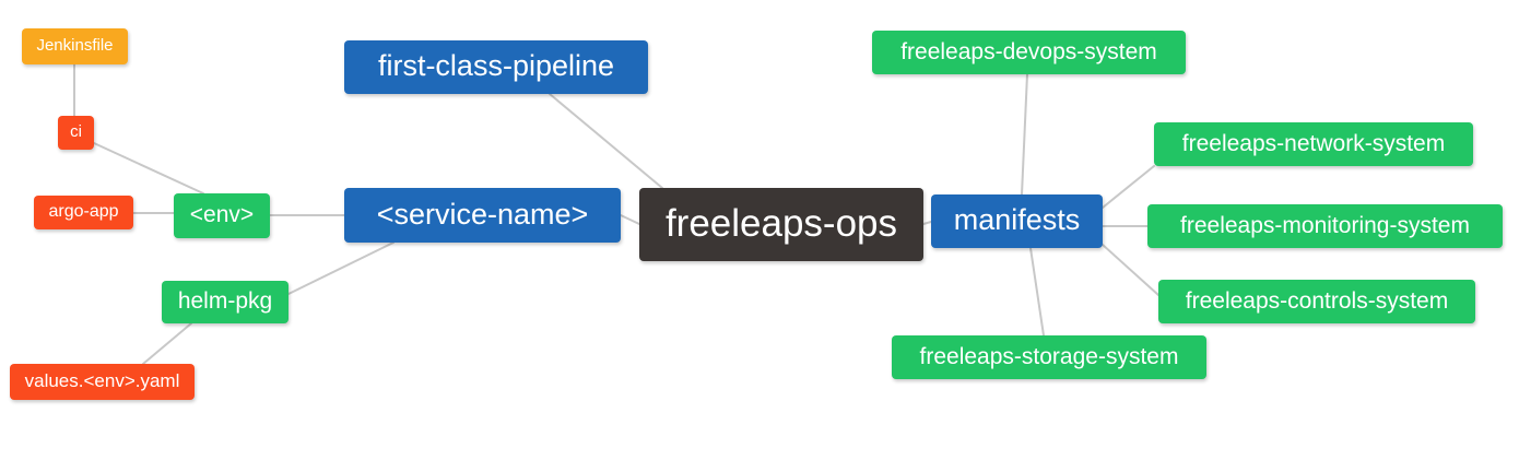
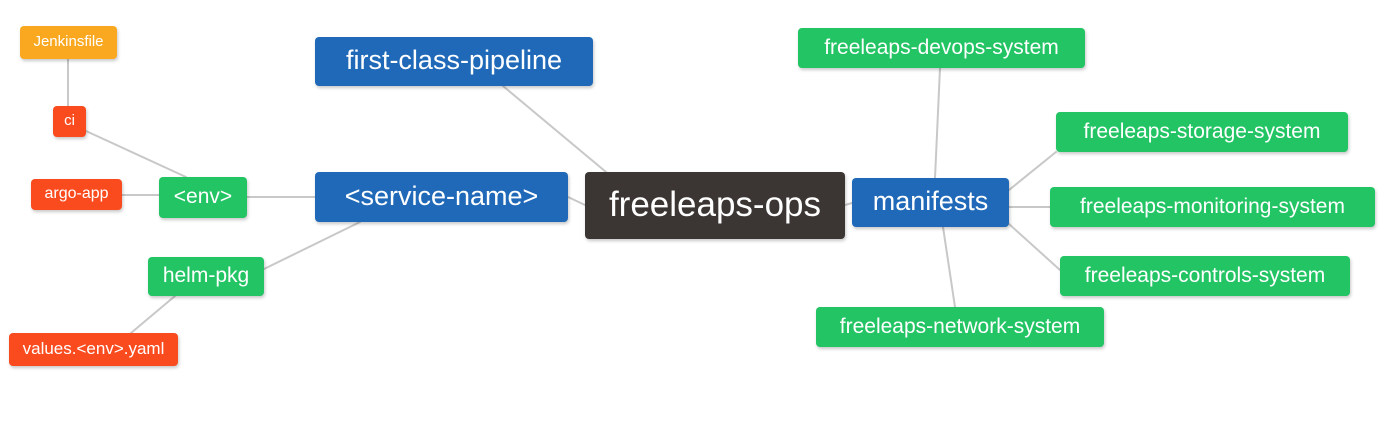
  freeleaps-ops
  <service-name>
  manifests
  first-class-pipeline
  <env>
  helm-pkg
  ci
  Jenkinsfile
  argo-app
  values.<env>.yaml
  freeleaps-devops-system
- freeleaps-network-system
+ freeleaps-storage-system
  freeleaps-monitoring-system
  freeleaps-controls-system
- freeleaps-storage-system
+ freeleaps-network-system
